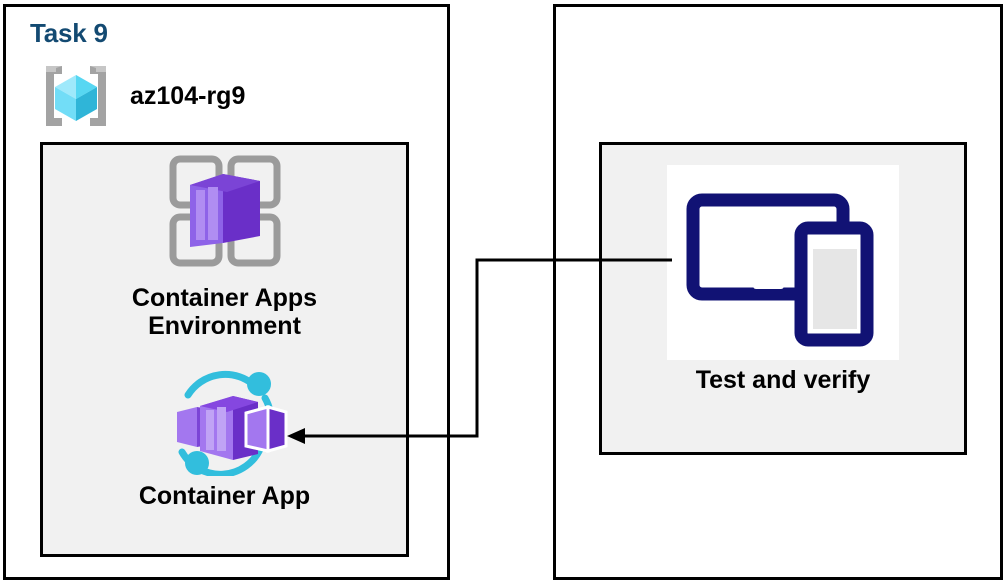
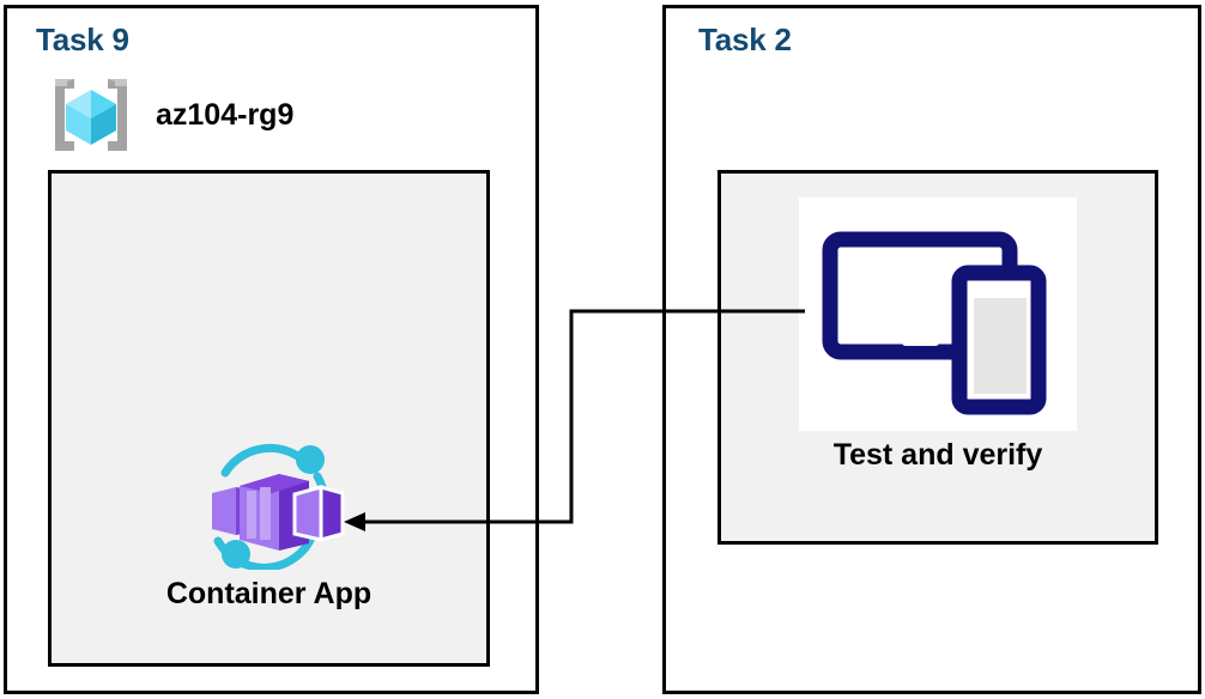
  Task 9
  az104-rg9
- Container Apps
- Environment
  Container App
+ Task 2
  Test and verify
